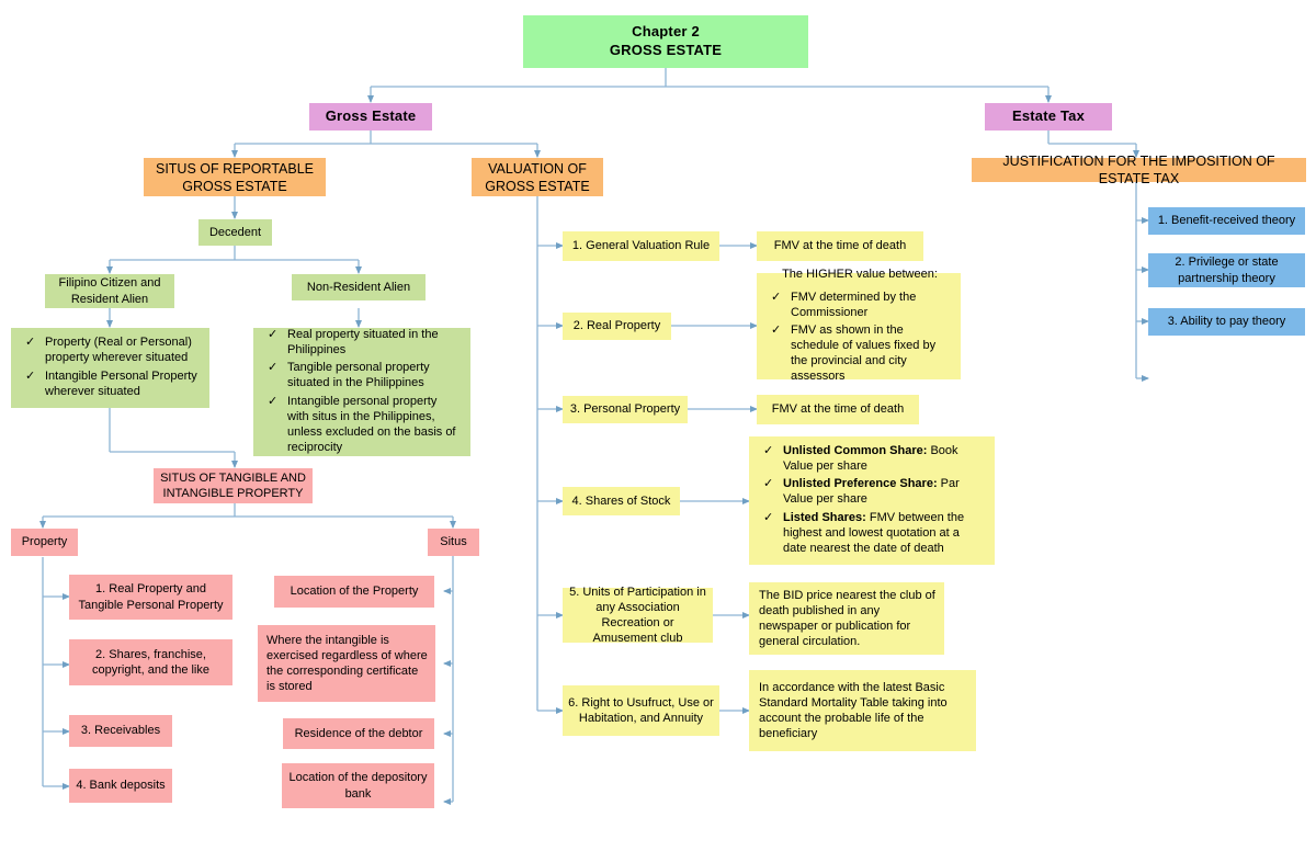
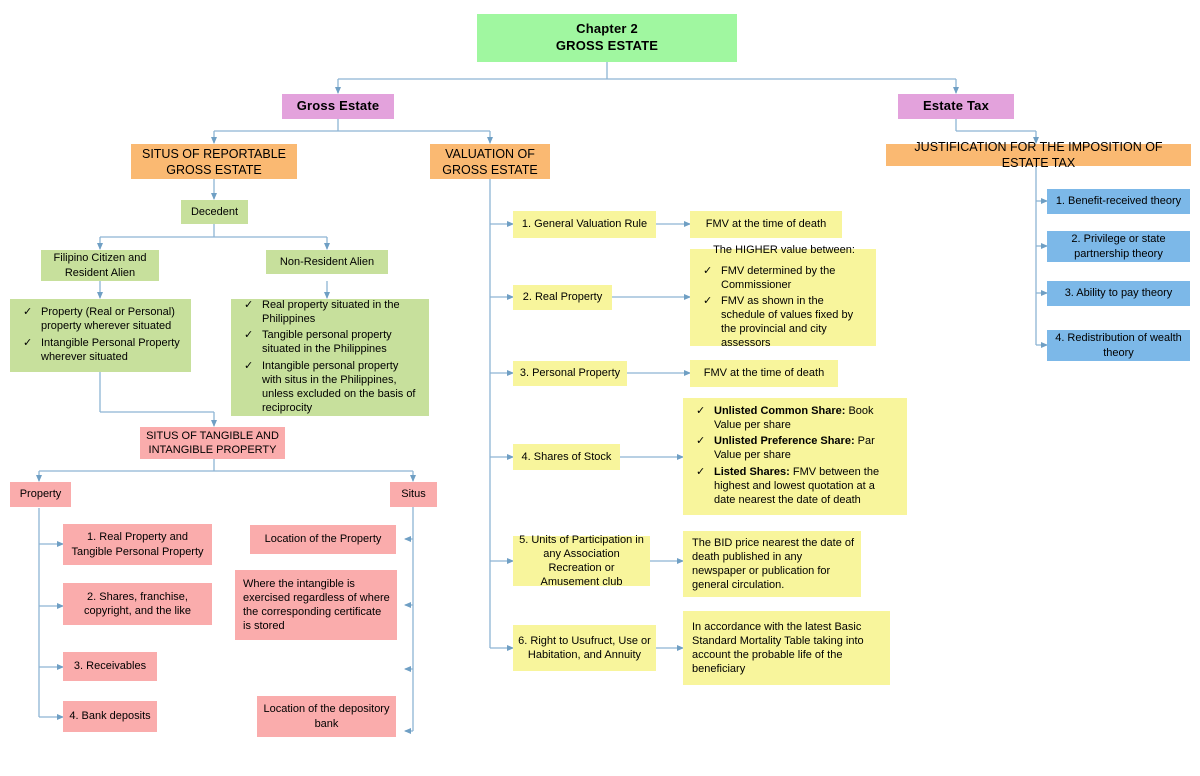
  Chapter 2
  GROSS ESTATE
  Gross Estate
  Estate Tax
  SITUS OF REPORTABLE GROSS ESTATE
  VALUATION OF GROSS ESTATE
  JUSTIFICATION FOR THE IMPOSITION OF ESTATE TAX
  Decedent
  Filipino Citizen and Resident Alien
  Non-Resident Alien
  ✓
  Property (Real or Personal) property wherever situated
  ✓
  Intangible Personal Property wherever situated
  ✓
  Real property situated in the Philippines
  ✓
  Tangible personal property situated in the Philippines
  ✓
  Intangible personal property with situs in the Philippines, unless excluded on the basis of reciprocity
  SITUS OF TANGIBLE AND INTANGIBLE PROPERTY
  Property
  Situs
  1. Real Property and Tangible Personal Property
  2. Shares, franchise, copyright, and the like
  3. Receivables
  4. Bank deposits
  Location of the Property
  Where the intangible is exercised regardless of where the corresponding certificate is stored
- Residence of the debtor
  Location of the depository bank
  1. General Valuation Rule
  FMV at the time of death
  2. Real Property
  The HIGHER value between:
  ✓
  FMV determined by the Commissioner
  ✓
  FMV as shown in the schedule of values fixed by the provincial and city assessors
  3. Personal Property
  FMV at the time of death
  4. Shares of Stock
  ✓
  Unlisted Common Share: Book Value per share
  ✓
  Unlisted Preference Share: Par Value per share
  ✓
  Listed Shares: FMV between the highest and lowest quotation at a date nearest the date of death
  5. Units of Participation in any Association Recreation or Amusement club
- The BID price nearest the club of death published in any newspaper or publication for general circulation.
+ The BID price nearest the date of death published in any newspaper or publication for general circulation.
  6. Right to Usufruct, Use or Habitation, and Annuity
  In accordance with the latest Basic Standard Mortality Table taking into account the probable life of the beneficiary
  1. Benefit-received theory
  2. Privilege or state partnership theory
  3. Ability to pay theory
+ 4. Redistribution of wealth theory
